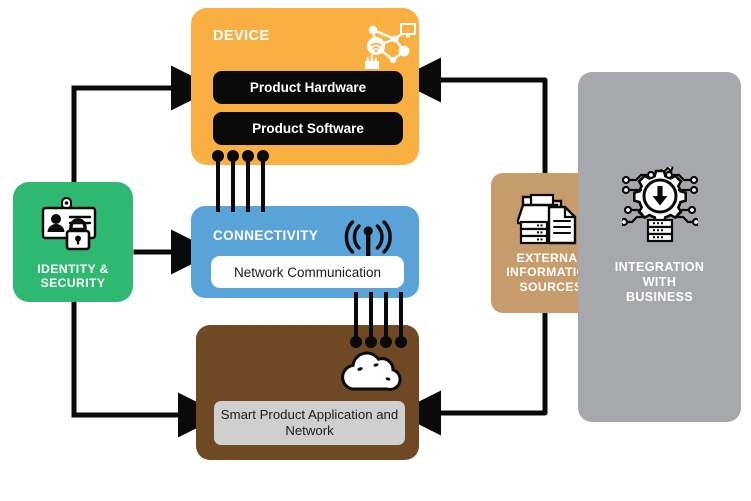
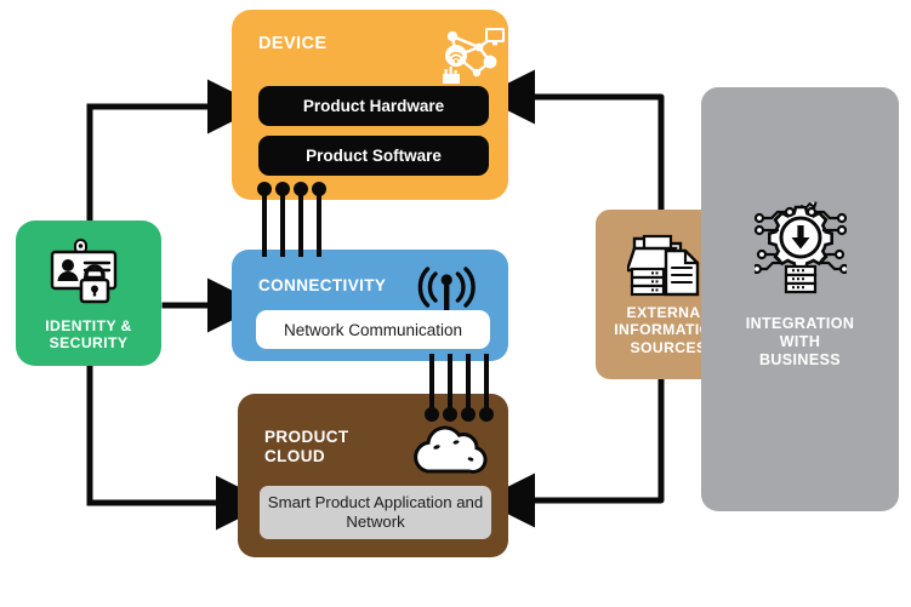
  DEVICE
  Product Hardware
  Product Software
  CONNECTIVITY
  Network Communication
+ PRODUCT
+ CLOUD
  Smart Product Application and Network
  IDENTITY &
  SECURITY
  EXTERNA
  INFORMATI
  SOURCE
  INTEGRATION
  WITH
  BUSINESS
